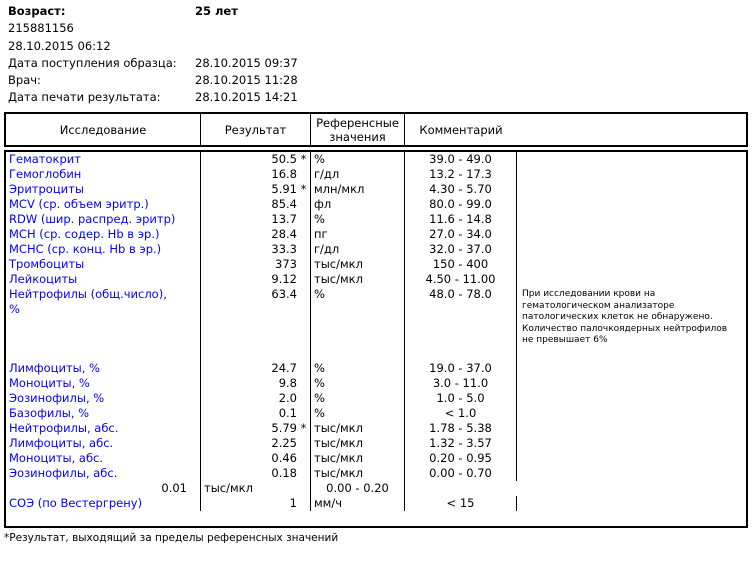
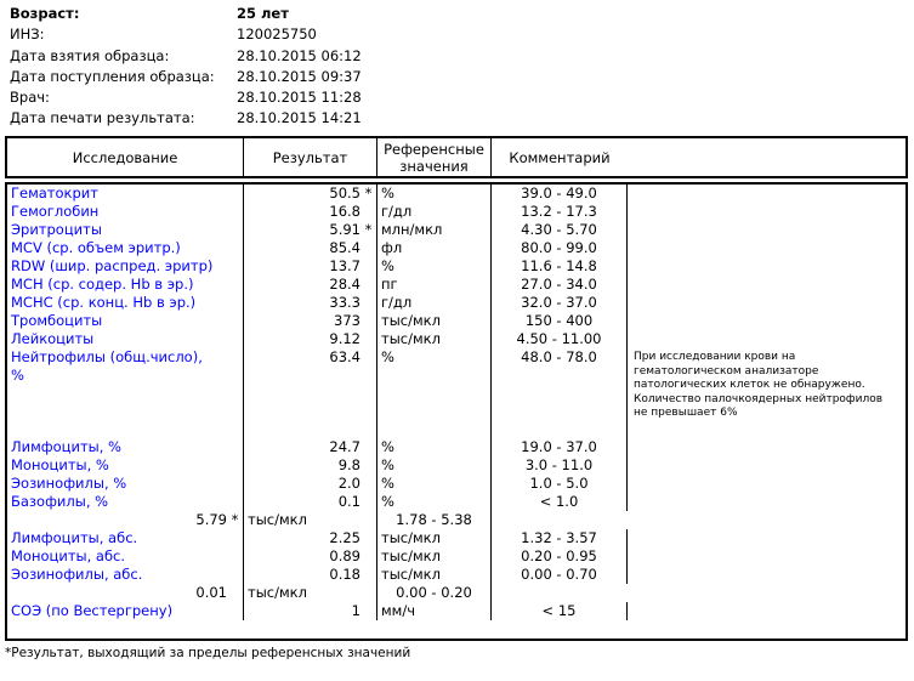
  Возраст:
  25 лет
+ ИНЗ:
- 215881156
+ 120025750
+ Дата взятия образца:
  28.10.2015 06:12
  Дата поступления образца:
  28.10.2015 09:37
  Врач:
  28.10.2015 11:28
  Дата печати результата:
  28.10.2015 14:21
  Исследование
  Результат
  Референсные значения
  Комментарий
  Гематокрит
  50.5
  *
  %
  39.0 - 49.0
  Гемоглобин
  16.8
  г/дл
  13.2 - 17.3
  Эритроциты
  5.91
  *
  млн/мкл
  4.30 - 5.70
  MCV (ср. объем эритр.)
  85.4
  фл
  80.0 - 99.0
  RDW (шир. распред. эритр)
  13.7
  %
  11.6 - 14.8
  MCH (ср. содер. Hb в эр.)
  28.4
  пг
  27.0 - 34.0
  MCHC (ср. конц. Hb в эр.)
  33.3
  г/дл
  32.0 - 37.0
  Тромбоциты
  373
  тыс/мкл
  150 - 400
  Лейкоциты
  9.12
  тыс/мкл
  4.50 - 11.00
  Нейтрофилы (общ.число),
  %
  63.4
  %
  48.0 - 78.0
  При исследовании крови на
  гематологическом анализаторе
  патологических клеток не обнаружено.
  Количество палочкоядерных нейтрофилов
  не превышает 6%
  Лимфоциты, %
  24.7
  %
  19.0 - 37.0
  Моноциты, %
  9.8
  %
  3.0 - 11.0
  Эозинофилы, %
  2.0
  %
  1.0 - 5.0
  Базофилы, %
  0.1
  %
  < 1.0
- Нейтрофилы, абс.
  5.79
  *
  тыс/мкл
  1.78 - 5.38
  Лимфоциты, абс.
  2.25
  тыс/мкл
  1.32 - 3.57
  Моноциты, абс.
- 0.46
+ 0.89
  тыс/мкл
  0.20 - 0.95
  Эозинофилы, абс.
  0.18
  тыс/мкл
  0.00 - 0.70
  0.01
  тыс/мкл
  0.00 - 0.20
  СОЭ (по Вестергрену)
  1
  мм/ч
  < 15
  *Результат, выходящий за пределы референсных значений
